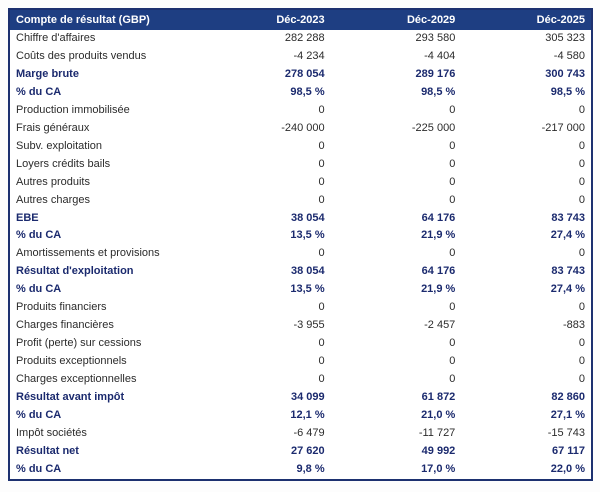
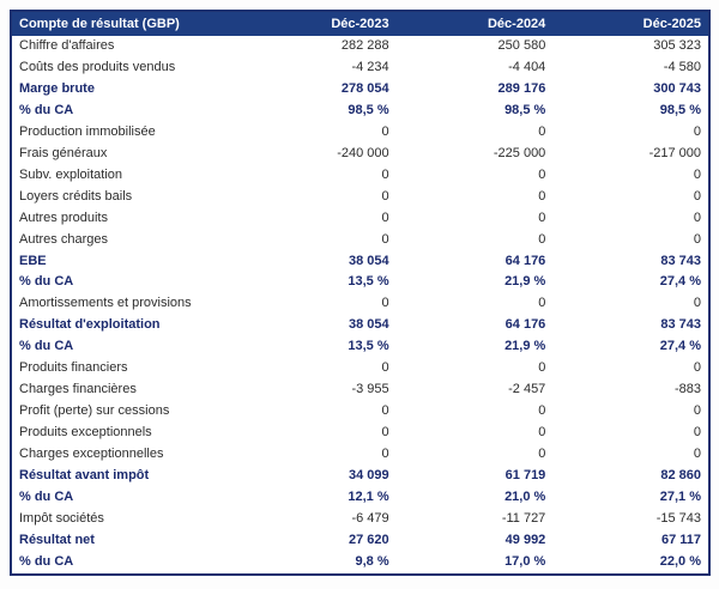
- Compte de résultat (GBP)	Déc-2023	Déc-2029	Déc-2025
+ Compte de résultat (GBP)	Déc-2023	Déc-2024	Déc-2025
- Chiffre d'affaires	282 288	293 580	305 323
+ Chiffre d'affaires	282 288	250 580	305 323
  Coûts des produits vendus	-4 234	-4 404	-4 580
  Marge brute	278 054	289 176	300 743
  % du CA	98,5 %	98,5 %	98,5 %
  Production immobilisée	0	0	0
  Frais généraux	-240 000	-225 000	-217 000
  Subv. exploitation	0	0	0
  Loyers crédits bails	0	0	0
  Autres produits	0	0	0
  Autres charges	0	0	0
  EBE	38 054	64 176	83 743
  % du CA	13,5 %	21,9 %	27,4 %
  Amortissements et provisions	0	0	0
  Résultat d'exploitation	38 054	64 176	83 743
  % du CA	13,5 %	21,9 %	27,4 %
  Produits financiers	0	0	0
  Charges financières	-3 955	-2 457	-883
  Profit (perte) sur cessions	0	0	0
  Produits exceptionnels	0	0	0
  Charges exceptionnelles	0	0	0
- Résultat avant impôt	34 099	61 872	82 860
+ Résultat avant impôt	34 099	61 719	82 860
  % du CA	12,1 %	21,0 %	27,1 %
  Impôt sociétés	-6 479	-11 727	-15 743
  Résultat net	27 620	49 992	67 117
  % du CA	9,8 %	17,0 %	22,0 %
